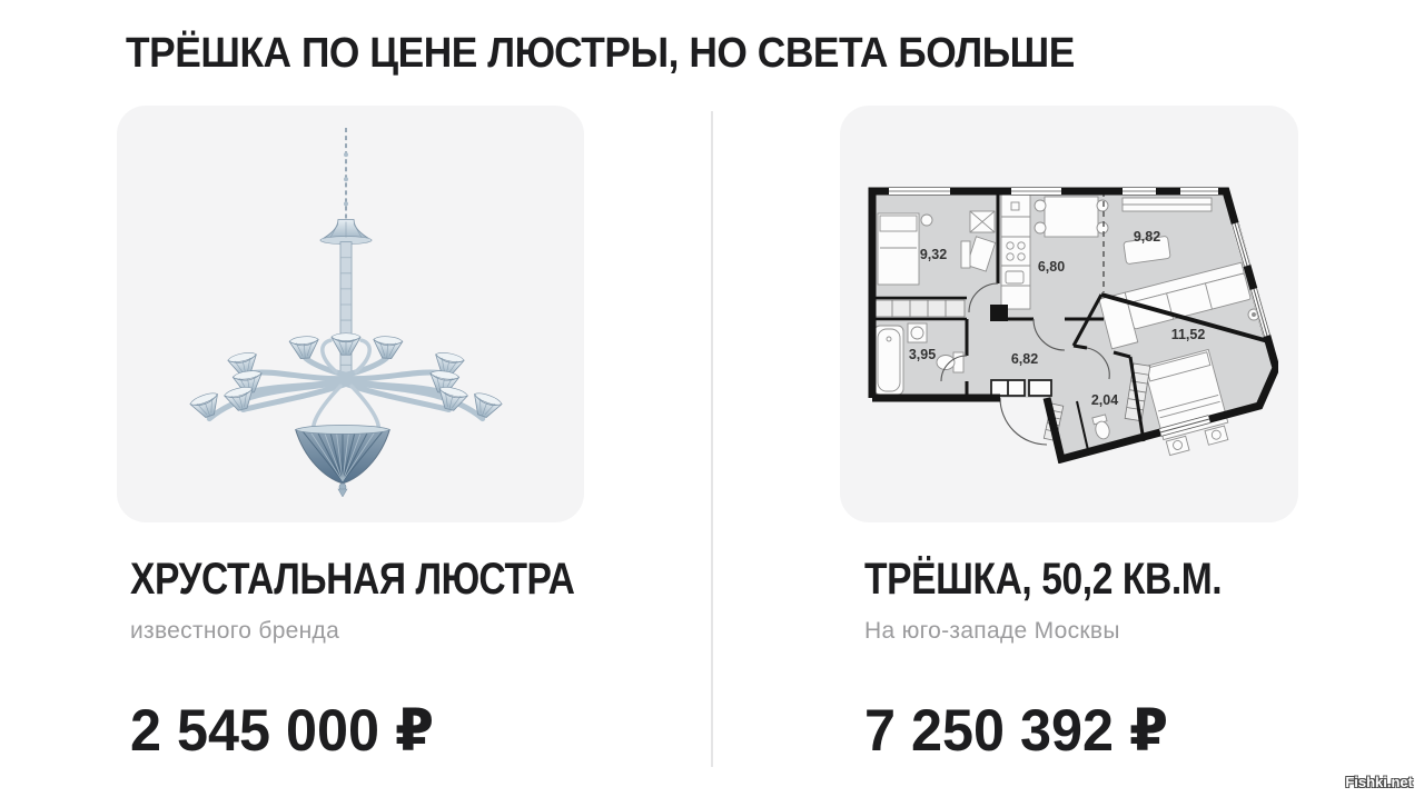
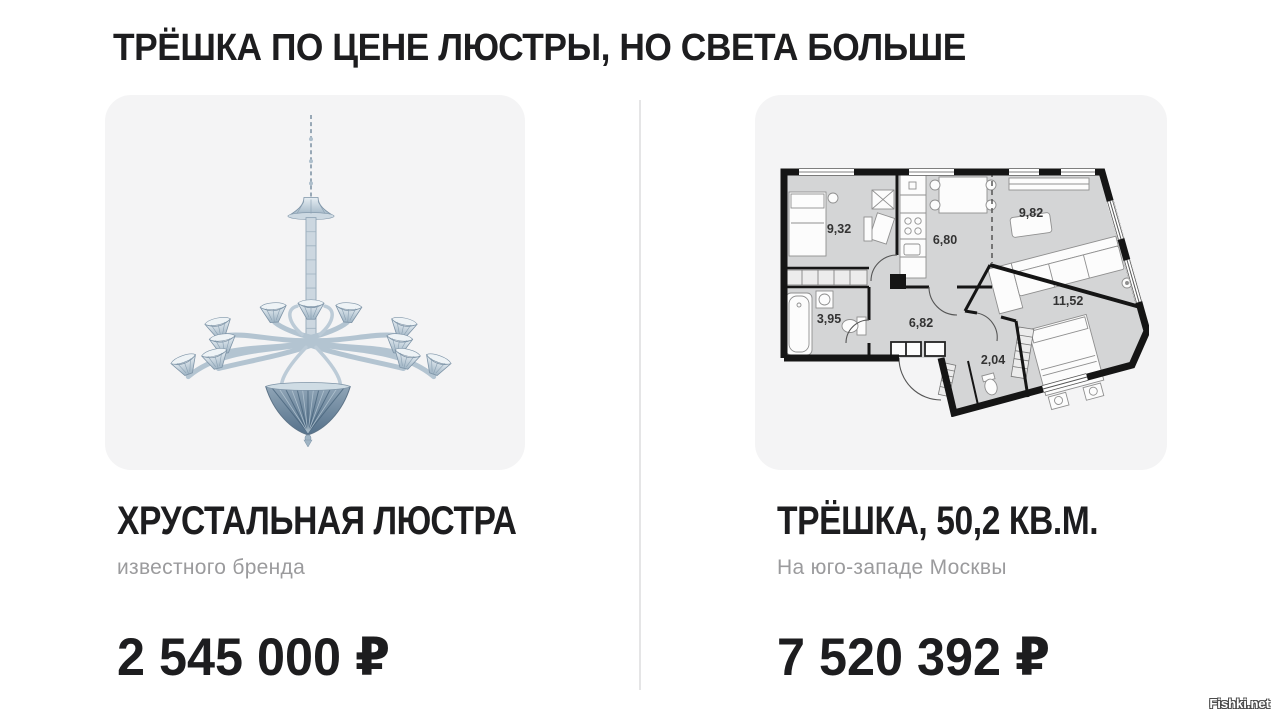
  ТРЁШКА ПО ЦЕНЕ ЛЮСТРЫ, НО СВЕТА БОЛЬШЕ
  9,32
  6,80
  9,82
  11,52
  3,95
  6,82
  2,04
  ХРУСТАЛЬНАЯ ЛЮСТРА
  известного бренда
  2 545 000 ₽
  ТРЁШКА, 50,2 КВ.М.
  На юго-западе Москвы
- 7 250 392 ₽
+ 7 520 392 ₽
  Fishki.net
